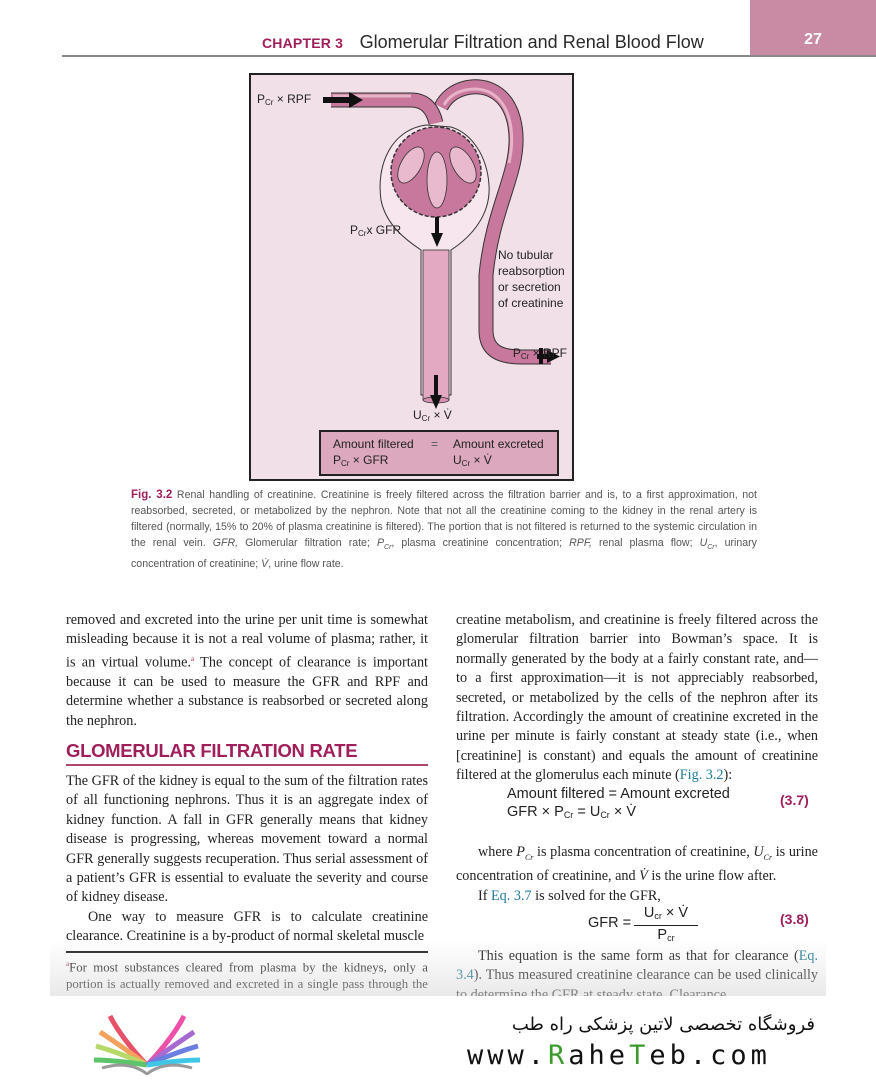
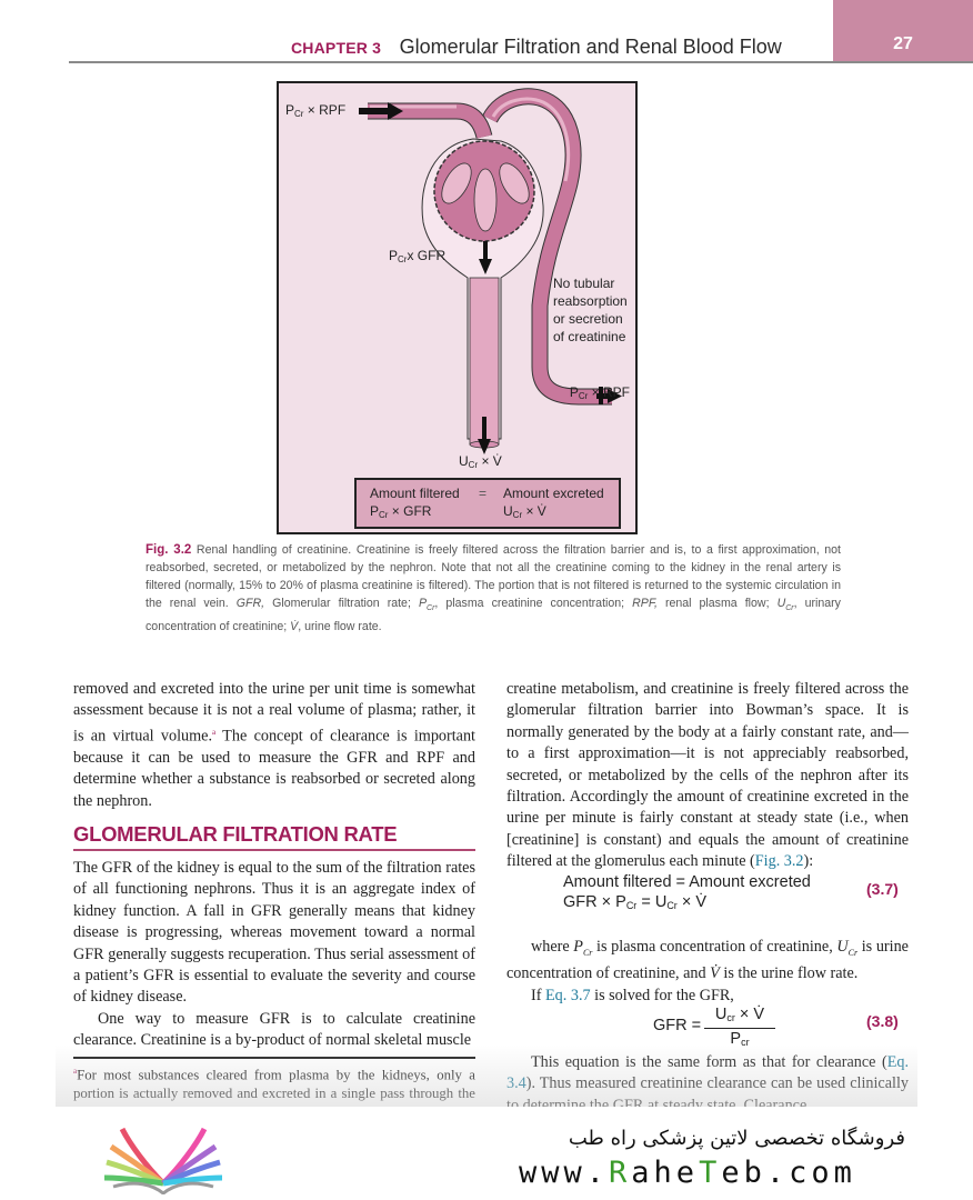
  CHAPTER 3 Glomerular Filtration and Renal Blood Flow
  27
  PCr × RPF
  PCrx GFR
  No tubular
  reabsorption
  or secretion
  of creatinine
  PCr × RPF
  UCr × V̇
  Amount filtered
  =
  Amount excreted
  PCr × GFR
  UCr × V̇
  Fig. 3.2 Renal handling of creatinine. Creatinine is freely filtered across the filtration barrier and is, to a first approximation, not reabsorbed, secreted, or metabolized by the nephron. Note that not all the creatinine coming to the kidney in the renal artery is filtered (normally, 15% to 20% of plasma creatinine is filtered). The portion that is not filtered is returned to the systemic circulation in the renal vein. GFR, Glomerular filtration rate; P , plasma creatinine concentration; RPF, renal plasma flow; U , urinary concentration of creatinine; V̇, urine flow rate.
- removed and excreted into the urine per unit time is somewhat misleading because it is not a real volume of plasma; rather, it is an virtual volume.a The concept of clearance is important because it can be used to measure the GFR and RPF and determine whether a substance is reabsorbed or secreted along the nephron.
+ removed and excreted into the urine per unit time is somewhat assessment because it is not a real volume of plasma; rather, it is an virtual volume.a The concept of clearance is important because it can be used to measure the GFR and RPF and determine whether a substance is reabsorbed or secreted along the nephron.
  GLOMERULAR FILTRATION RATE
  The GFR of the kidney is equal to the sum of the filtration rates of all functioning nephrons. Thus it is an aggregate index of kidney function. A fall in GFR generally means that kidney disease is progressing, whereas movement toward a normal GFR generally suggests recuperation. Thus serial assessment of a patient’s GFR is essential to evaluate the severity and course of kidney disease.
  One way to measure GFR is to calculate creatinine clearance. Creatinine is a by-product of normal skeletal muscle
  creatine metabolism, and creatinine is freely filtered across the glomerular filtration barrier into Bowman’s space. It is normally generated by the body at a fairly constant rate, and—to a first approximation—it is not appreciably reabsorbed, secreted, or metabolized by the cells of the nephron after its filtration. Accordingly the amount of creatinine excreted in the urine per minute is fairly constant at steady state (i.e., when [creatinine] is constant) and equals the amount of creatinine filtered at the glomerulus each minute (Fig. 3.2):
  Amount filtered = Amount excreted
  GFR × PCr = UCr × V̇
  (3.7)
- where PCr is plasma concentration of creatinine, UCr is urine concentration of creatinine, and V̇ is the urine flow after.
+ where PCr is plasma concentration of creatinine, UCr is urine concentration of creatinine, and V̇ is the urine flow rate.
  If Eq. 3.7 is solved for the GFR,
  GFR =
  Ucr × V̇
  Pcr
  (3.8)
  فروشگاه تخصصی لاتین پزشکی راه طب
  www.RaheTeb.com
